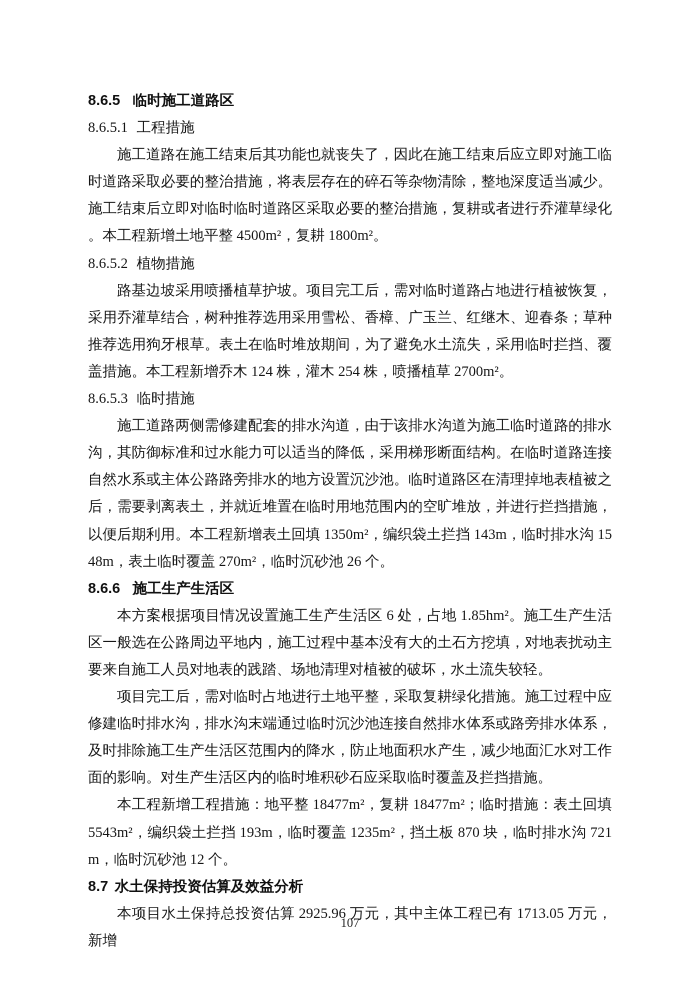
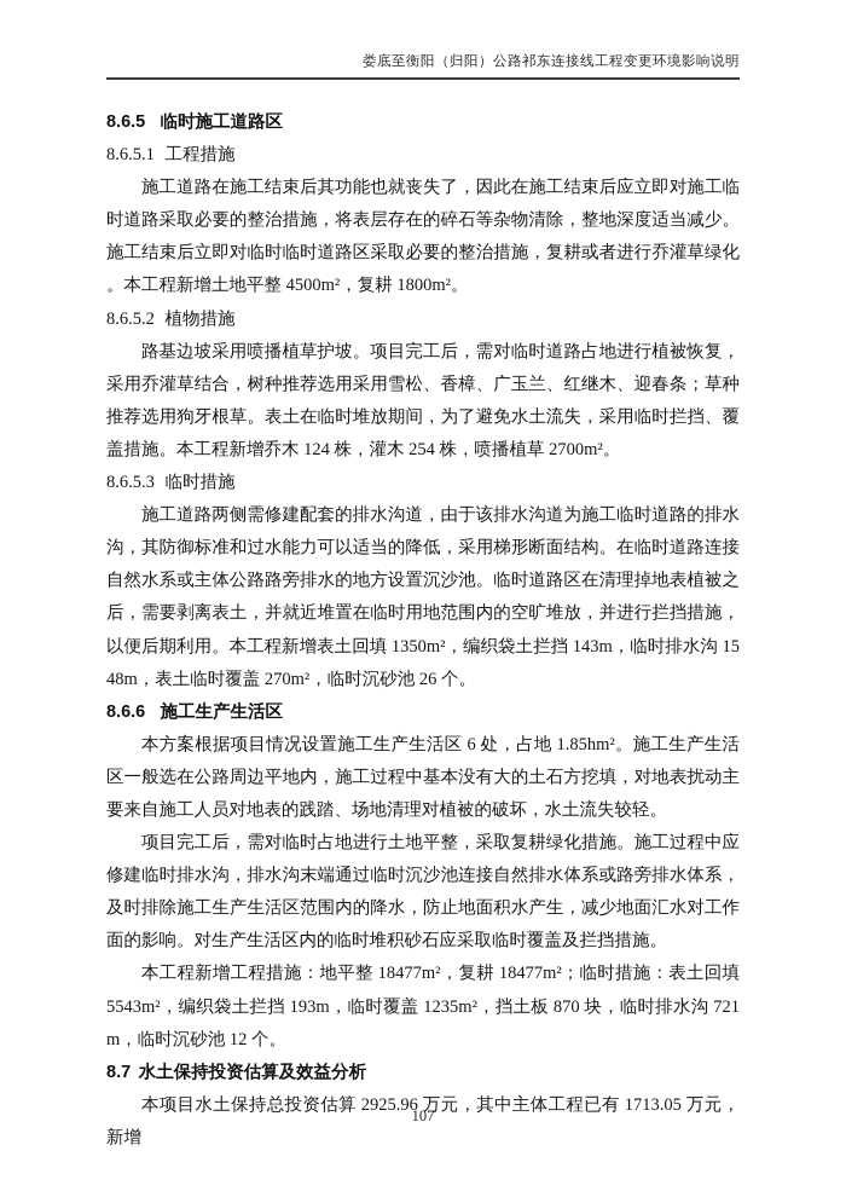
+ 娄底至衡阳（归阳）公路祁东连接线工程变更环境影响说明
  8.6.5 临时施工道路区
  8.6.5.1 工程措施
  施工道路在施工结束后其功能也就丧失了，因此在施工结束后应立即对施工临时道路采取必要的整治措施，将表层存在的碎石等杂物清除，整地深度适当减少。施工结束后立即对临时临时道路区采取必要的整治措施，复耕或者进行乔灌草绿化。本工程新增土地平整 4500m²，复耕 1800m²。
  8.6.5.2 植物措施
  路基边坡采用喷播植草护坡。项目完工后，需对临时道路占地进行植被恢复，采用乔灌草结合，树种推荐选用采用雪松、香樟、广玉兰、红继木、迎春条；草种推荐选用狗牙根草。表土在临时堆放期间，为了避免水土流失，采用临时拦挡、覆盖措施。本工程新增乔木 124 株，灌木 254 株，喷播植草 2700m²。
  8.6.5.3 临时措施
  施工道路两侧需修建配套的排水沟道，由于该排水沟道为施工临时道路的排水沟，其防御标准和过水能力可以适当的降低，采用梯形断面结构。在临时道路连接自然水系或主体公路路旁排水的地方设置沉沙池。临时道路区在清理掉地表植被之后，需要剥离表土，并就近堆置在临时用地范围内的空旷堆放，并进行拦挡措施，以便后期利用。本工程新增表土回填 1350m²，编织袋土拦挡 143m，临时排水沟 1548m，表土临时覆盖 270m²，临时沉砂池 26 个。
  8.6.6 施工生产生活区
  本方案根据项目情况设置施工生产生活区 6 处，占地 1.85hm²。施工生产生活区一般选在公路周边平地内，施工过程中基本没有大的土石方挖填，对地表扰动主要来自施工人员对地表的践踏、场地清理对植被的破坏，水土流失较轻。
  项目完工后，需对临时占地进行土地平整，采取复耕绿化措施。施工过程中应修建临时排水沟，排水沟末端通过临时沉沙池连接自然排水体系或路旁排水体系，及时排除施工生产生活区范围内的降水，防止地面积水产生，减少地面汇水对工作面的影响。对生产生活区内的临时堆积砂石应采取临时覆盖及拦挡措施。
  本工程新增工程措施：地平整 18477m²，复耕 18477m²；临时措施：表土回填 5543m²，编织袋土拦挡 193m，临时覆盖 1235m²，挡土板 870 块，临时排水沟 721m，临时沉砂池 12 个。
  8.7 水土保持投资估算及效益分析
  本项目水土保持总投资估算 2925.96 万元，其中主体工程已有 1713.05 万元，新增
  107
